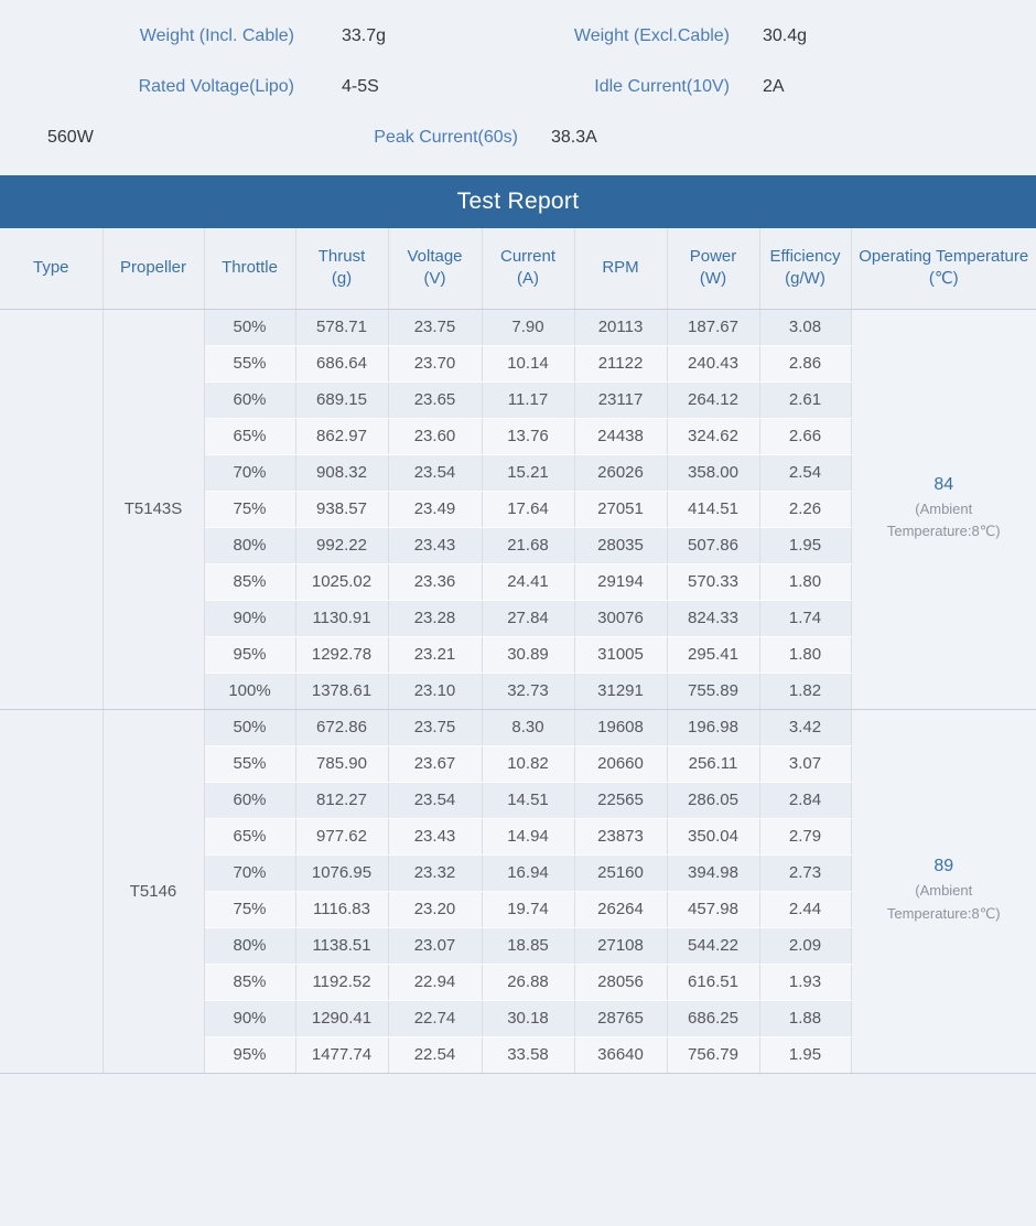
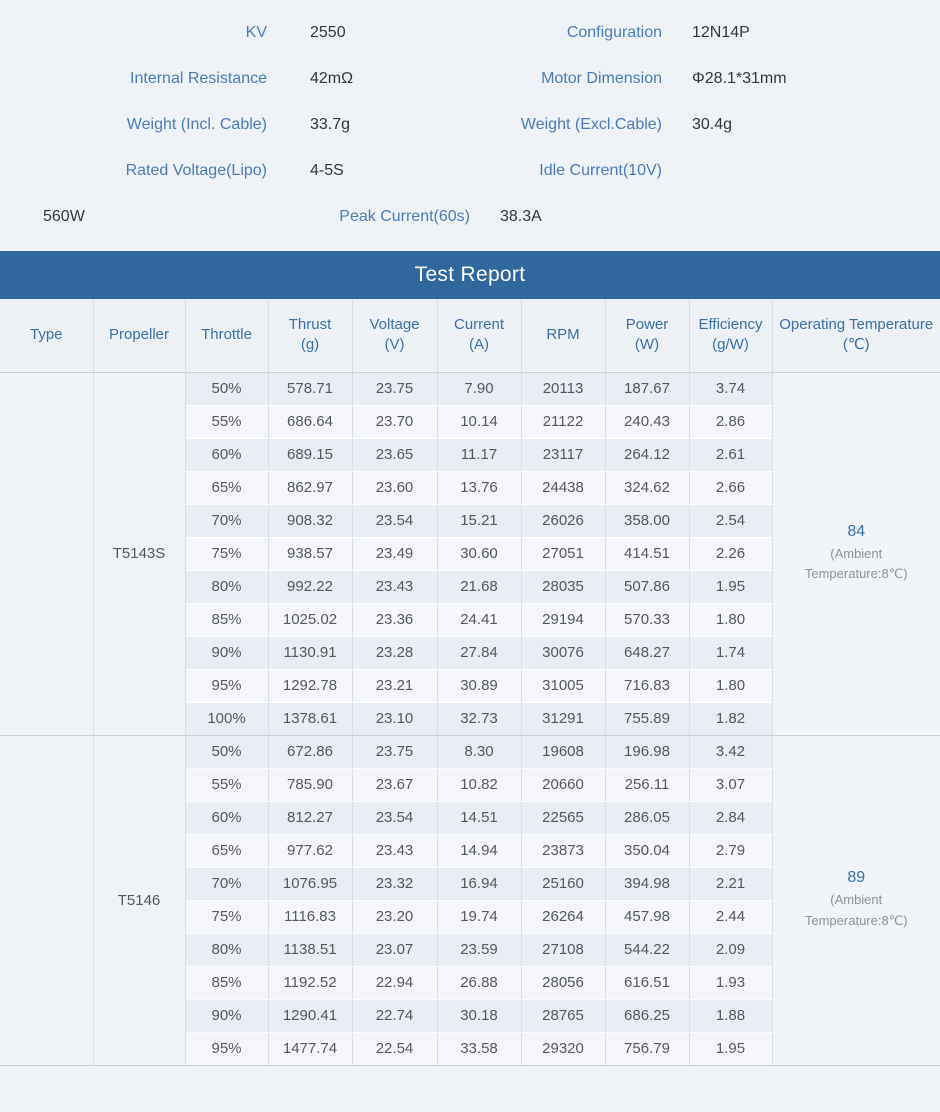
+ KV
+ 2550
+ Configuration
+ 12N14P
+ Internal Resistance
+ 42mΩ
+ Motor Dimension
+ Φ28.1*31mm
  Weight (Incl. Cable)
  33.7g
  Weight (Excl.Cable)
  30.4g
  Rated Voltage(Lipo)
  4-5S
  Idle Current(10V)
- 2A
  560W
  Peak Current(60s)
  38.3A
  Test Report
  Type	Propeller	Throttle	Thrust(g)	Voltage(V)	Current(A)	RPM	Power(W)	Efficiency(g/W)	Operating Temperature(℃)
- 	T5143S	50%	578.71	23.75	7.90	20113	187.67	3.08	84(Ambient Temperature:8℃)
+ 	T5143S	50%	578.71	23.75	7.90	20113	187.67	3.74	84(Ambient Temperature:8℃)
  55%	686.64	23.70	10.14	21122	240.43	2.86
  60%	689.15	23.65	11.17	23117	264.12	2.61
  65%	862.97	23.60	13.76	24438	324.62	2.66
  70%	908.32	23.54	15.21	26026	358.00	2.54
- 75%	938.57	23.49	17.64	27051	414.51	2.26
+ 75%	938.57	23.49	30.60	27051	414.51	2.26
  80%	992.22	23.43	21.68	28035	507.86	1.95
  85%	1025.02	23.36	24.41	29194	570.33	1.80
- 90%	1130.91	23.28	27.84	30076	824.33	1.74
+ 90%	1130.91	23.28	27.84	30076	648.27	1.74
- 95%	1292.78	23.21	30.89	31005	295.41	1.80
+ 95%	1292.78	23.21	30.89	31005	716.83	1.80
  100%	1378.61	23.10	32.73	31291	755.89	1.82
  	T5146	50%	672.86	23.75	8.30	19608	196.98	3.42	89(Ambient Temperature:8℃)
  55%	785.90	23.67	10.82	20660	256.11	3.07
  60%	812.27	23.54	14.51	22565	286.05	2.84
  65%	977.62	23.43	14.94	23873	350.04	2.79
- 70%	1076.95	23.32	16.94	25160	394.98	2.73
+ 70%	1076.95	23.32	16.94	25160	394.98	2.21
  75%	1116.83	23.20	19.74	26264	457.98	2.44
- 80%	1138.51	23.07	18.85	27108	544.22	2.09
+ 80%	1138.51	23.07	23.59	27108	544.22	2.09
  85%	1192.52	22.94	26.88	28056	616.51	1.93
  90%	1290.41	22.74	30.18	28765	686.25	1.88
- 95%	1477.74	22.54	33.58	36640	756.79	1.95
+ 95%	1477.74	22.54	33.58	29320	756.79	1.95
